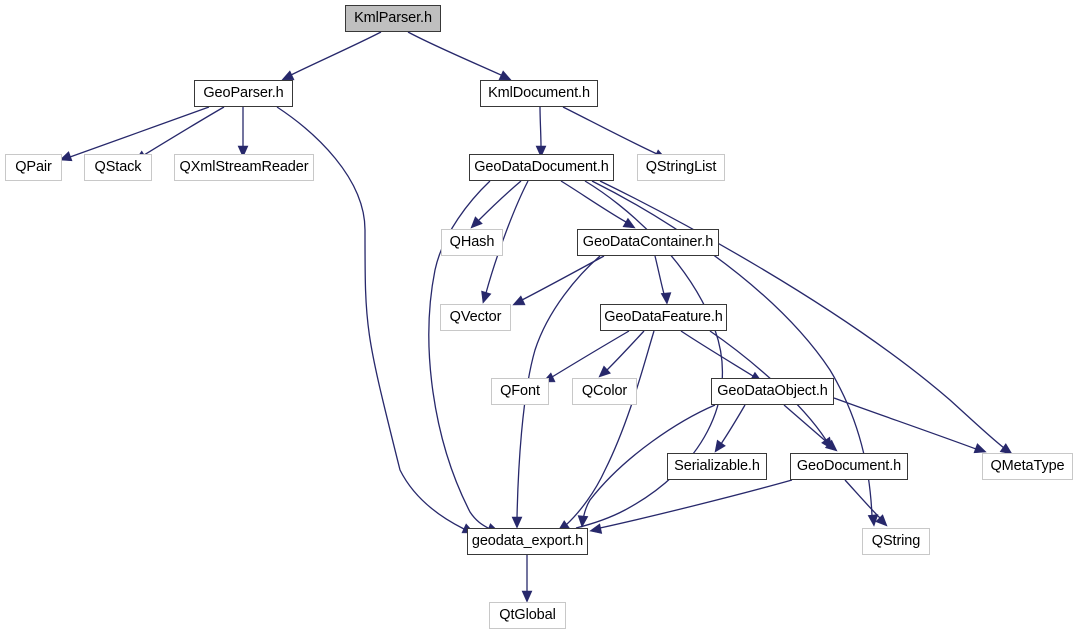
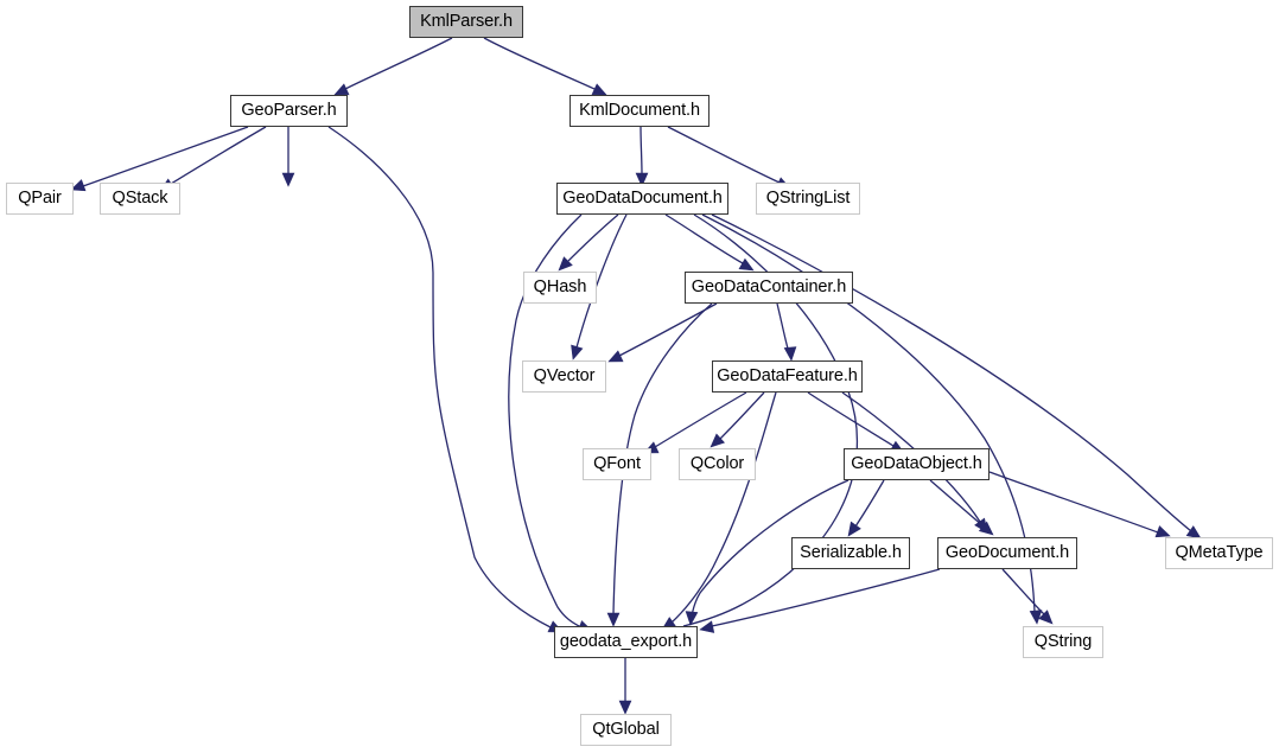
  KmlParser.h
  GeoParser.h
  KmlDocument.h
  QPair
  QStack
- QXmlStreamReader
  GeoDataDocument.h
  QStringList
  QHash
  GeoDataContainer.h
  QVector
  GeoDataFeature.h
  QFont
  QColor
  GeoDataObject.h
  Serializable.h
  GeoDocument.h
  QMetaType
  geodata_export.h
  QString
  QtGlobal
